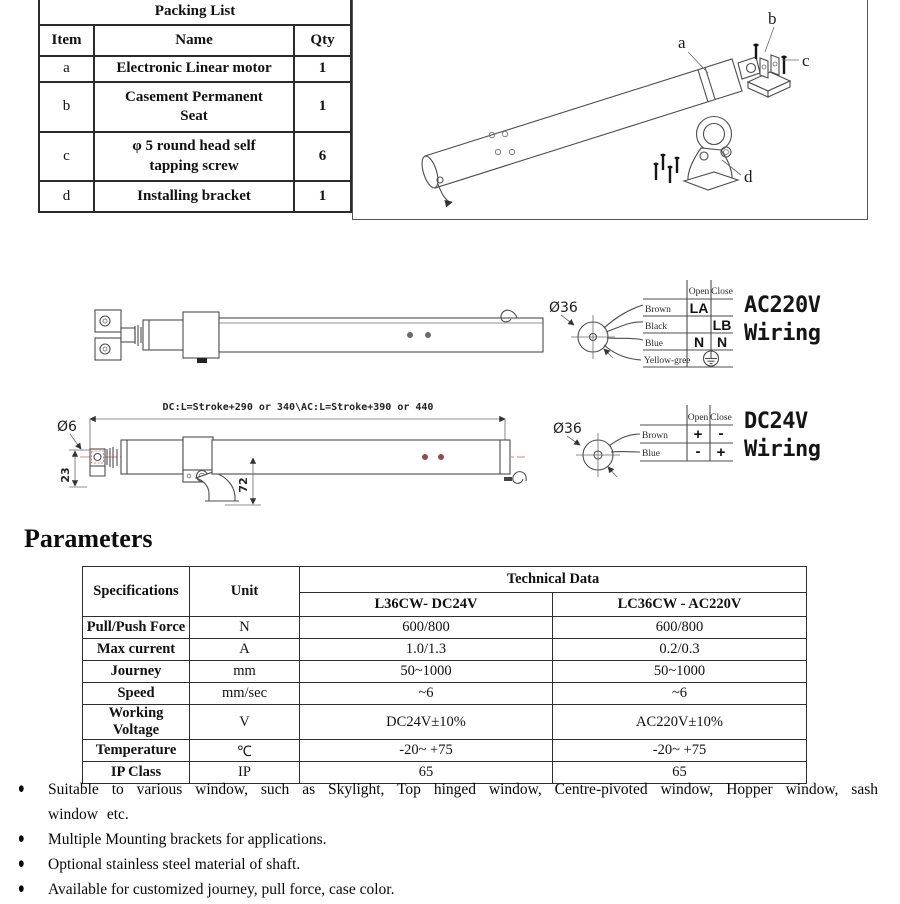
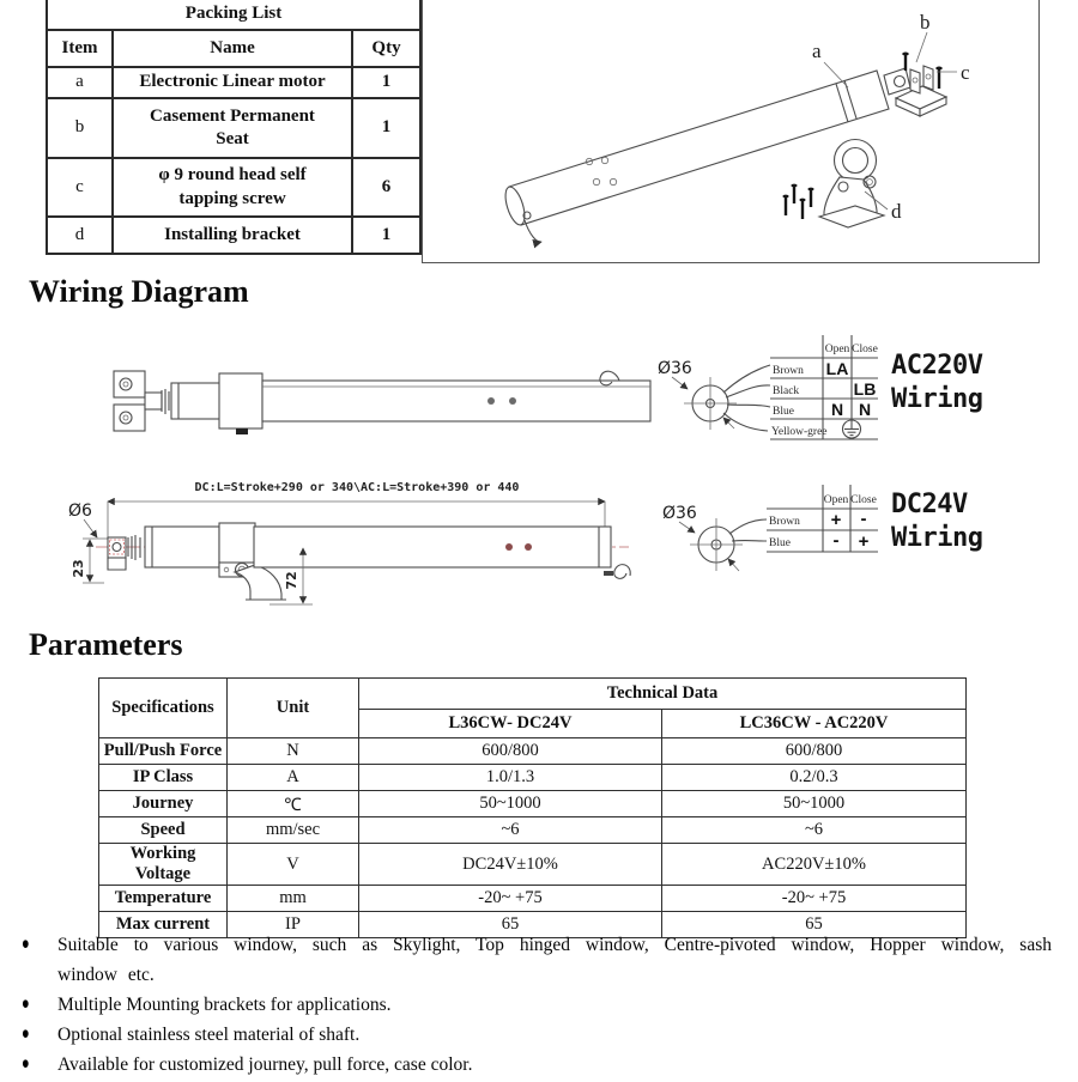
  Packing List
  Item	Name	Qty
  a	Electronic Linear motor	1
  b	Casement Permanent Seat	1
- c	φ 5 round head self tapping screw	6
+ c	φ 9 round head self tapping screw	6
  d	Installing bracket	1
  a
  b
  c
  d
+ Wiring Diagram
  Ø36
  Open
  Close
  Brown
  Black
  Blue
  Yellow-gree
  LA
  LB
  N
  N
  AC220V
  Wiring
  DC:L=Stroke+290 or 340\AC:L=Stroke+390 or 440
  Ø6
  Ø36
  Open
  Close
  Brown
  Blue
  +
  -
  -
  +
  DC24V
  Wiring
  Parameters
  Specifications	Unit	Technical Data
  L36CW- DC24V	LC36CW - AC220V
  Pull/Push Force	N	600/800	600/800
- Max current	A	1.0/1.3	0.2/0.3
+ IP Class	A	1.0/1.3	0.2/0.3
- Journey	mm	50~1000	50~1000
+ Journey	℃	50~1000	50~1000
  Speed	mm/sec	~6	~6
  Working Voltage	V	DC24V±10%	AC220V±10%
- Temperature	℃	-20~ +75	-20~ +75
+ Temperature	mm	-20~ +75	-20~ +75
- IP Class	IP	65	65
+ Max current	IP	65	65
  ●
  Suitable to various window, such as Skylight, Top hinged window, Centre-pivoted window, Hopper window, sash window etc.
  ●
  Multiple Mounting brackets for applications.
  ●
  Optional stainless steel material of shaft.
  ●
  Available for customized journey, pull force, case color.
